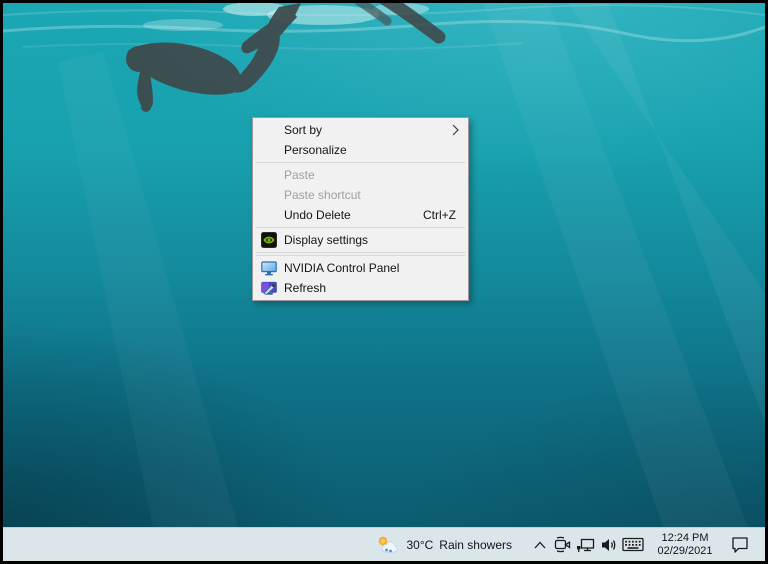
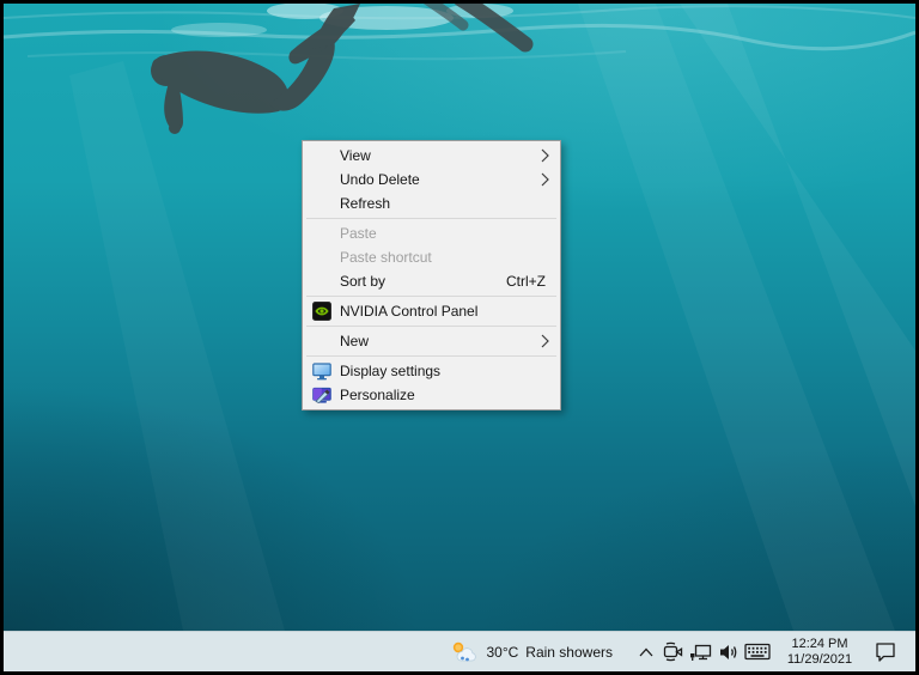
+ View
- Sort by
+ Undo Delete
- Personalize
+ Refresh
  Paste
  Paste shortcut
- Undo Delete
+ Sort by
  Ctrl+Z
- Display settings
+ NVIDIA Control Panel
+ New
- NVIDIA Control Panel
+ Display settings
- Refresh
+ Personalize
  30°C
  Rain showers
  12:24 PM
- 02/29/2021
+ 11/29/2021
